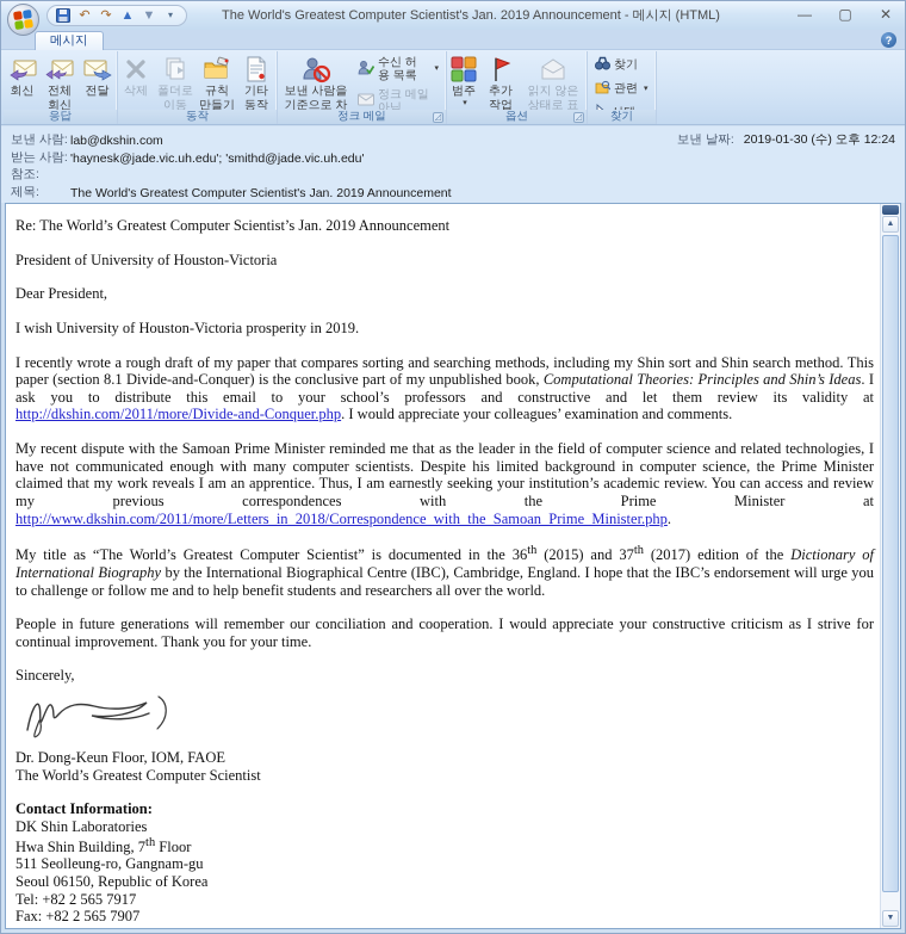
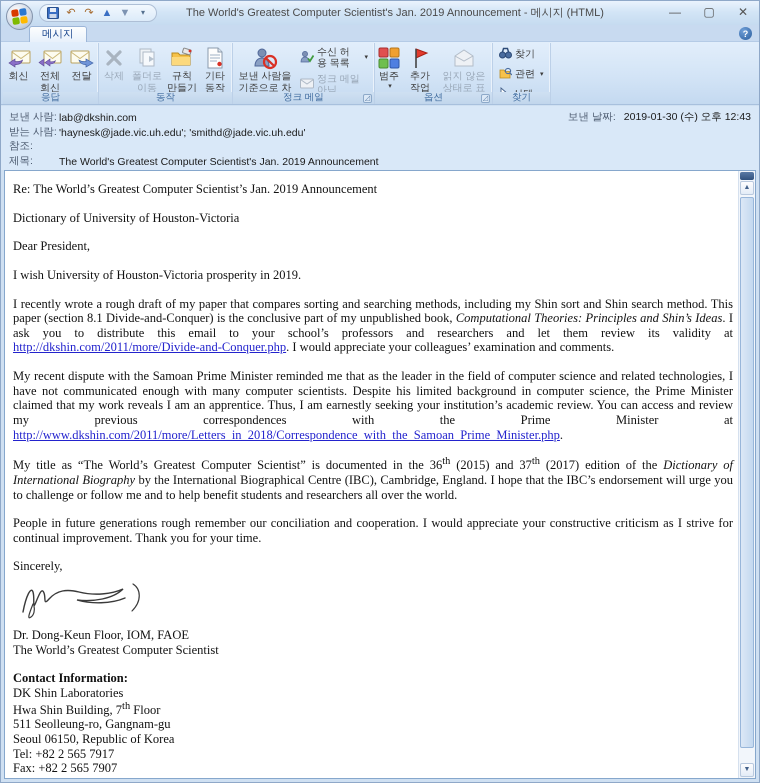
  ↶
  ↷
  ▲
  ▼
  ▾
  The World's Greatest Computer Scientist's Jan. 2019 Announcement - 메시지 (HTML)
  —
  ▢
  ✕
  메시지
  ?
  회신
  전체 회신
  전달
  응답
  삭제
  폴더로 이동
  규칙 만들기
  기타 동작
  동작
  보낸 사람을 기준으로 차
  수신 허용 목록
  정크 메일 아님
  정크 메일
  범주
  추가 작업
  읽지 않은 상태로 표
  옵션
  찾기
  관련
  찾기
  보낸 사람:
  lab@dkshin.com
  보낸 날짜:
- 2019-01-30 (수) 오후 12:24
+ 2019-01-30 (수) 오후 12:43
  받는 사람:
  'haynesk@jade.vic.uh.edu'; 'smithd@jade.vic.uh.edu'
  참조:
  제목:
  The World's Greatest Computer Scientist's Jan. 2019 Announcement
  Re: The World’s Greatest Computer Scientist’s Jan. 2019 Announcement
- President of University of Houston-Victoria
+ Dictionary of University of Houston-Victoria
  Dear President,
  I wish University of Houston-Victoria prosperity in 2019.
- I recently wrote a rough draft of my paper that compares sorting and searching methods, including my Shin sort and Shin search method. This paper (section 8.1 Divide-and-Conquer) is the conclusive part of my unpublished book, Computational Theories: Principles and Shin’s Ideas. I ask you to distribute this email to your school’s professors and constructive and let them review its validity at http://dkshin.com/2011/more/Divide-and-Conquer.php. I would appreciate your colleagues’ examination and comments.
+ I recently wrote a rough draft of my paper that compares sorting and searching methods, including my Shin sort and Shin search method. This paper (section 8.1 Divide-and-Conquer) is the conclusive part of my unpublished book, Computational Theories: Principles and Shin’s Ideas. I ask you to distribute this email to your school’s professors and researchers and let them review its validity at http://dkshin.com/2011/more/Divide-and-Conquer.php. I would appreciate your colleagues’ examination and comments.
  My recent dispute with the Samoan Prime Minister reminded me that as the leader in the field of computer science and related technologies, I have not communicated enough with many computer scientists. Despite his limited background in computer science, the Prime Minister claimed that my work reveals I am an apprentice. Thus, I am earnestly seeking your institution’s academic review. You can access and review my previous correspondences with the Prime Minister at http://www.dkshin.com/2011/more/Letters_in_2018/Correspondence_with_the_Samoan_Prime_Minister.php.
  My title as “The World’s Greatest Computer Scientist” is documented in the 36th (2015) and 37th (2017) edition of the Dictionary of International Biography by the International Biographical Centre (IBC), Cambridge, England. I hope that the IBC’s endorsement will urge you to challenge or follow me and to help benefit students and researchers all over the world.
- People in future generations will remember our conciliation and cooperation. I would appreciate your constructive criticism as I strive for continual improvement. Thank you for your time.
+ People in future generations rough remember our conciliation and cooperation. I would appreciate your constructive criticism as I strive for continual improvement. Thank you for your time.
  Sincerely,
  Dr. Dong-Keun Floor, IOM, FAOE
  The World’s Greatest Computer Scientist
  Contact Information:
  DK Shin Laboratories
  Hwa Shin Building, 7th Floor
  511 Seolleung-ro, Gangnam-gu
  Seoul 06150, Republic of Korea
  Tel: +82 2 565 7917
  Fax: +82 2 565 7907
